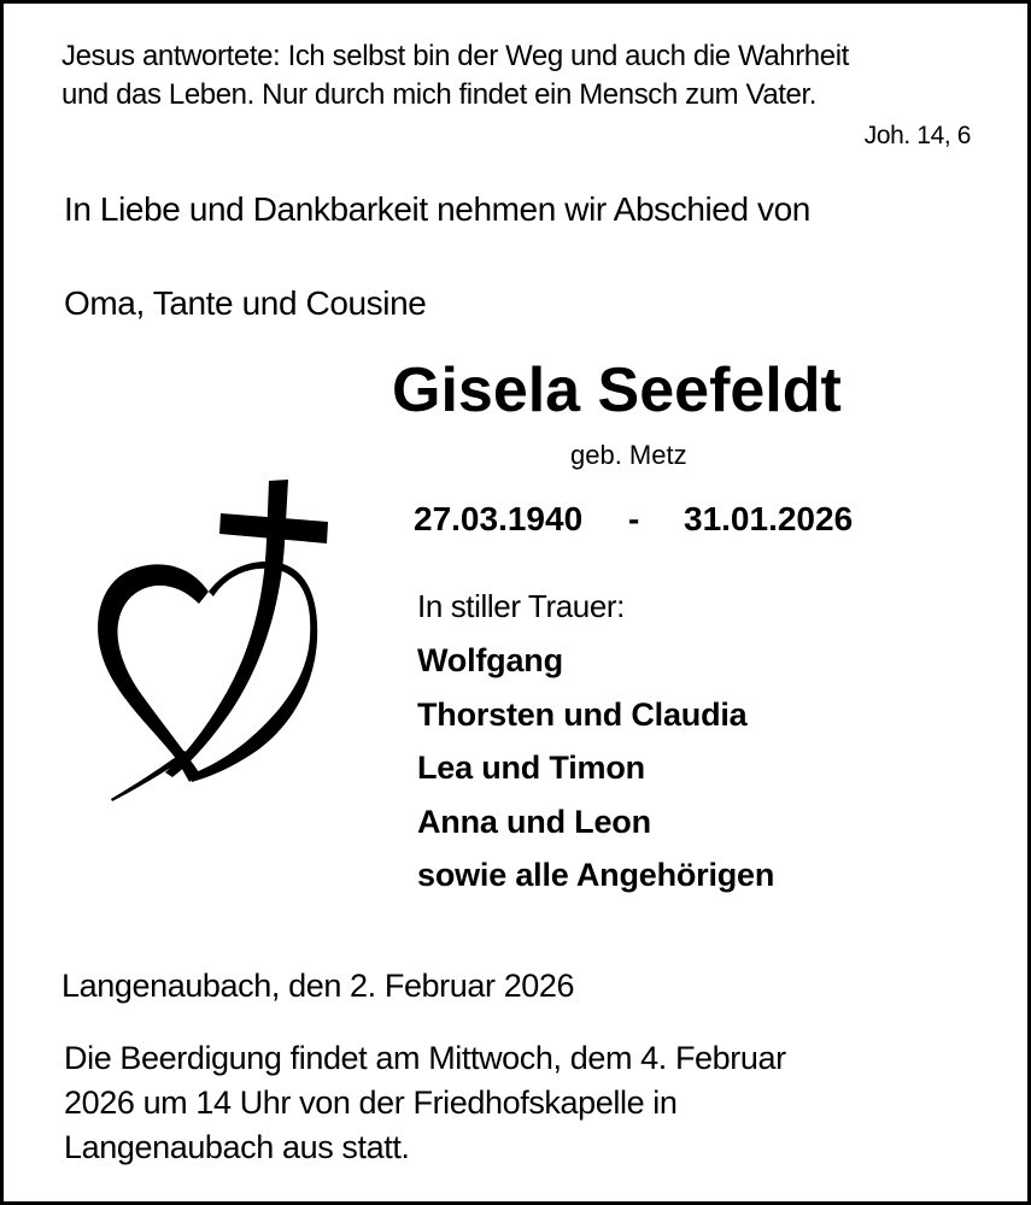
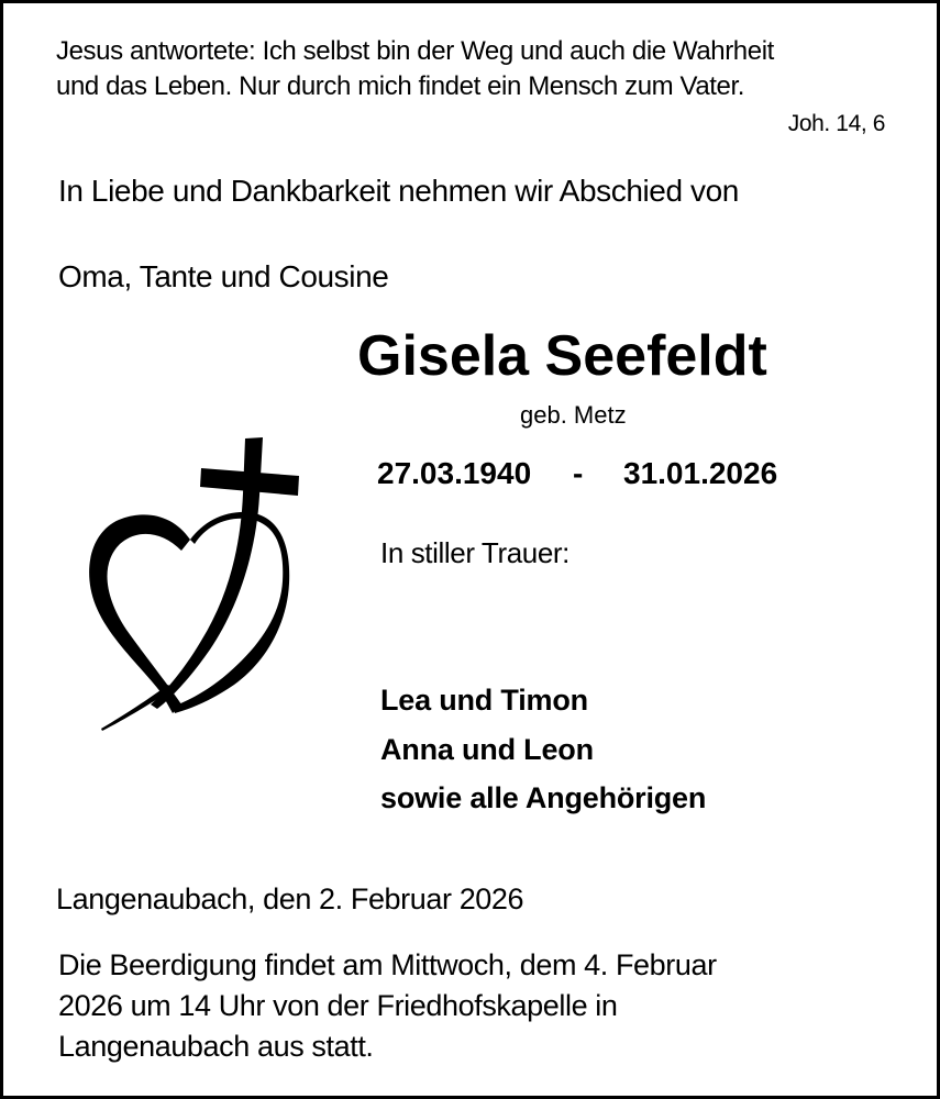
  Jesus antwortete: Ich selbst bin der Weg und auch die Wahrheit
  und das Leben. Nur durch mich findet ein Mensch zum Vater.
  Joh. 14, 6
  In Liebe und Dankbarkeit nehmen wir Abschied von
  Oma, Tante und Cousine
  Gisela Seefeldt
  geb. Metz
  27.03.1940
  -
  31.01.2026
  In stiller Trauer:
- Wolfgang
- Thorsten und Claudia
  Lea und Timon
  Anna und Leon
  sowie alle Angehörigen
  Langenaubach, den 2. Februar 2026
  Die Beerdigung findet am Mittwoch, dem 4. Februar
  2026 um 14 Uhr von der Friedhofskapelle in
  Langenaubach aus statt.
